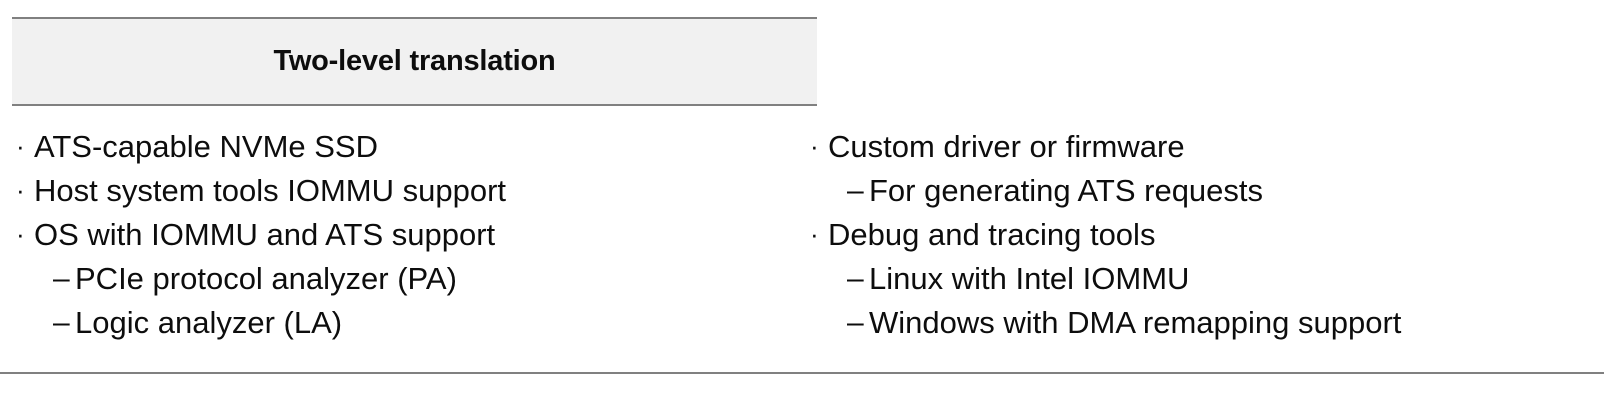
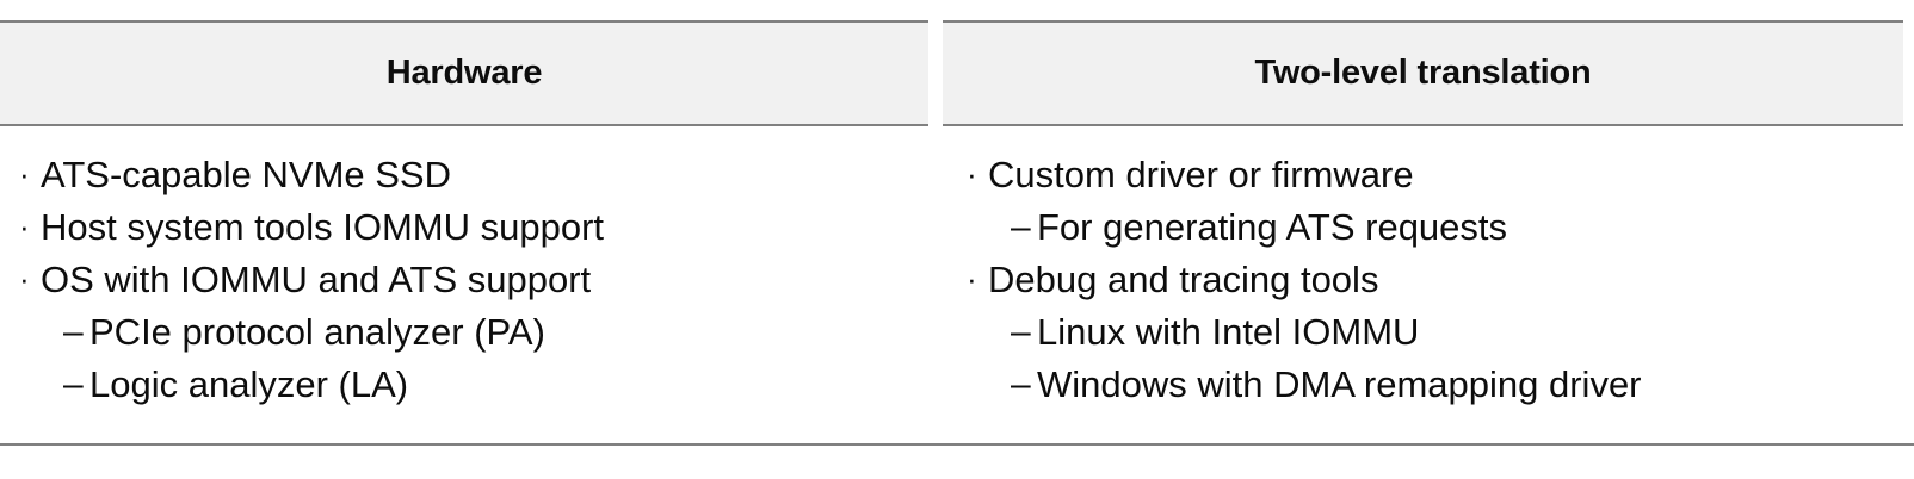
+ Hardware
  Two-level translation
  ·
  ATS-capable NVMe SSD
  ·
  Host system tools IOMMU support
  ·
  OS with IOMMU and ATS support
  –
  PCIe protocol analyzer (PA)
  –
  Logic analyzer (LA)
  ·
  Custom driver or firmware
  –
  For generating ATS requests
  ·
  Debug and tracing tools
  –
  Linux with Intel IOMMU
  –
- Windows with DMA remapping support
+ Windows with DMA remapping driver
